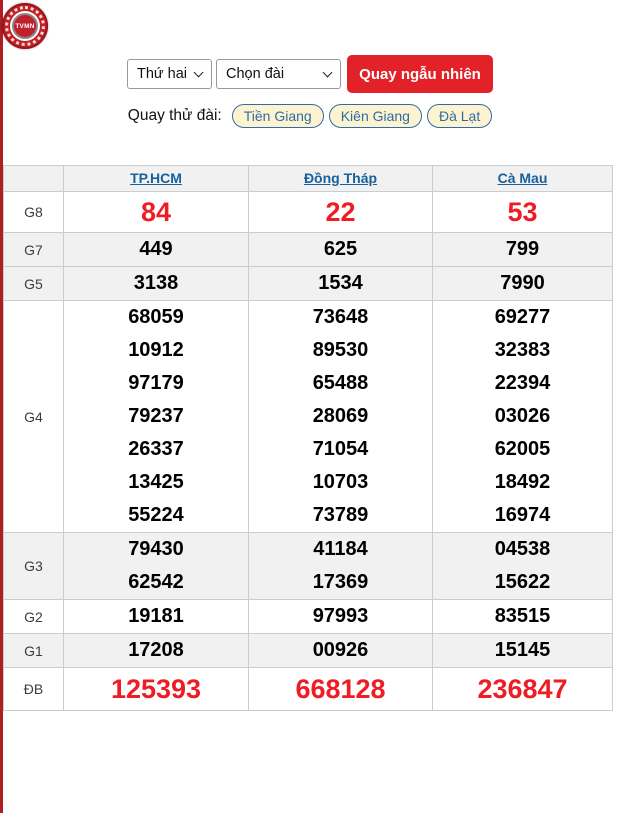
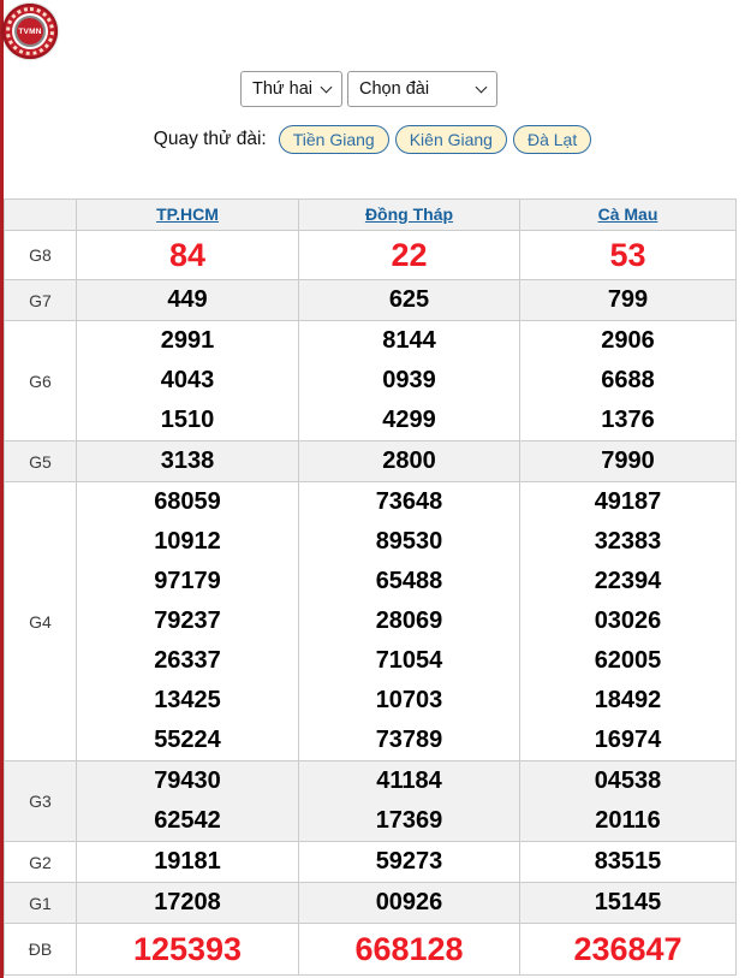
  Thứ hai
  Chọn đài
- Quay ngẫu nhiên
  Quay thử đài:
  Tiền Giang
  Kiên Giang
  Đà Lạt
  	TP.HCM	Đồng Tháp	Cà Mau
  G8	84	22	53
  G7	449	625	799
+ G6	299140431510	814409394299	290666881376
- G5	3138	1534	7990
+ G5	3138	2800	7990
- G4	68059109129717979237263371342555224	73648895306548828069710541070373789	69277323832239403026620051849216974
+ G4	68059109129717979237263371342555224	73648895306548828069710541070373789	49187323832239403026620051849216974
- G3	7943062542	4118417369	0453815622
+ G3	7943062542	4118417369	0453820116
- G2	19181	97993	83515
+ G2	19181	59273	83515
  G1	17208	00926	15145
  ĐB	125393	668128	236847
